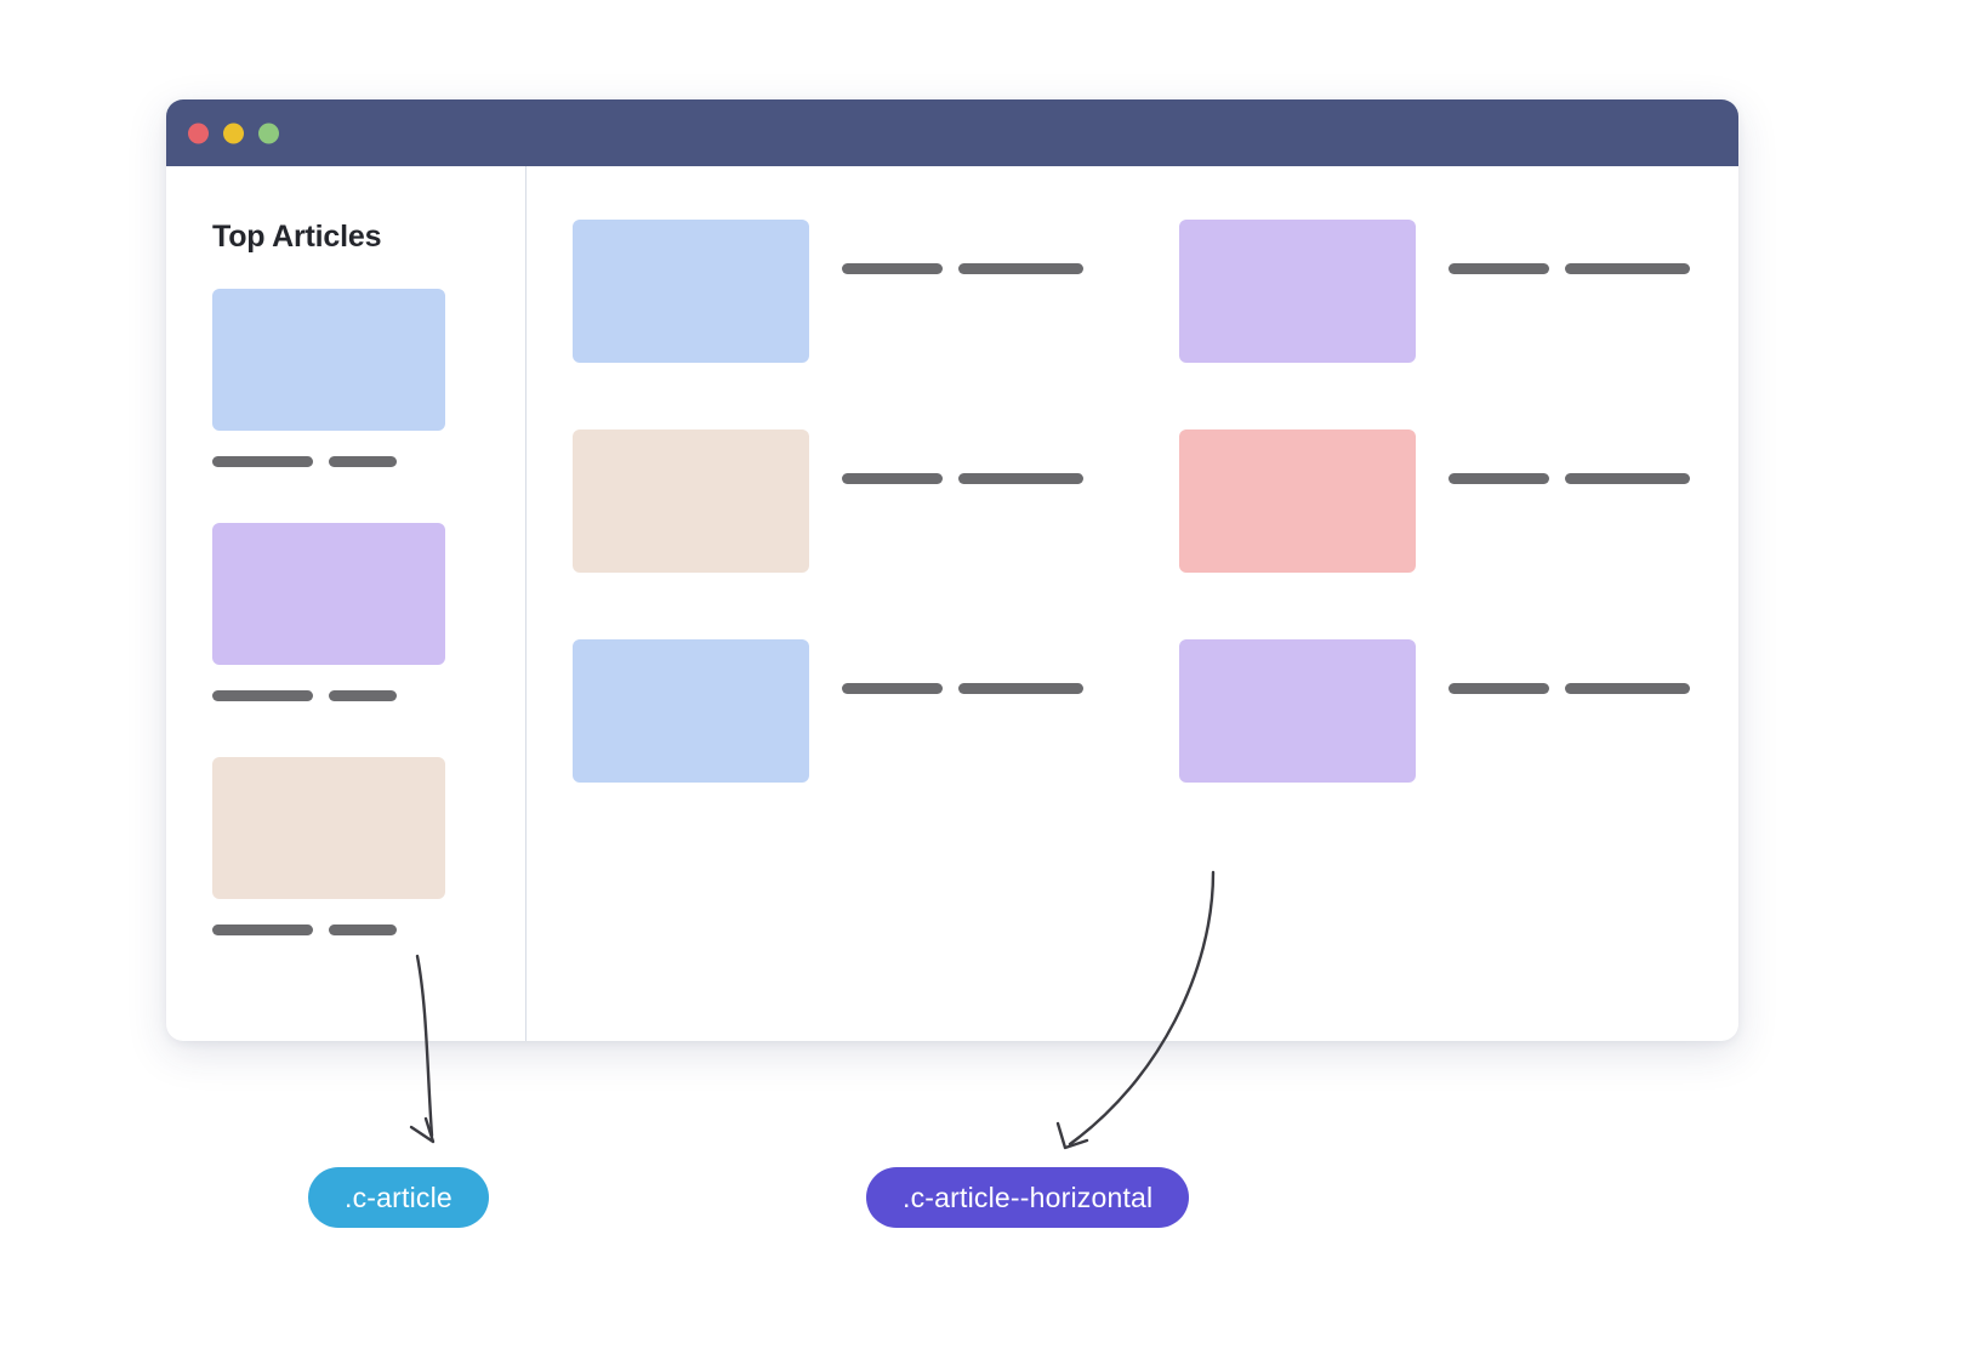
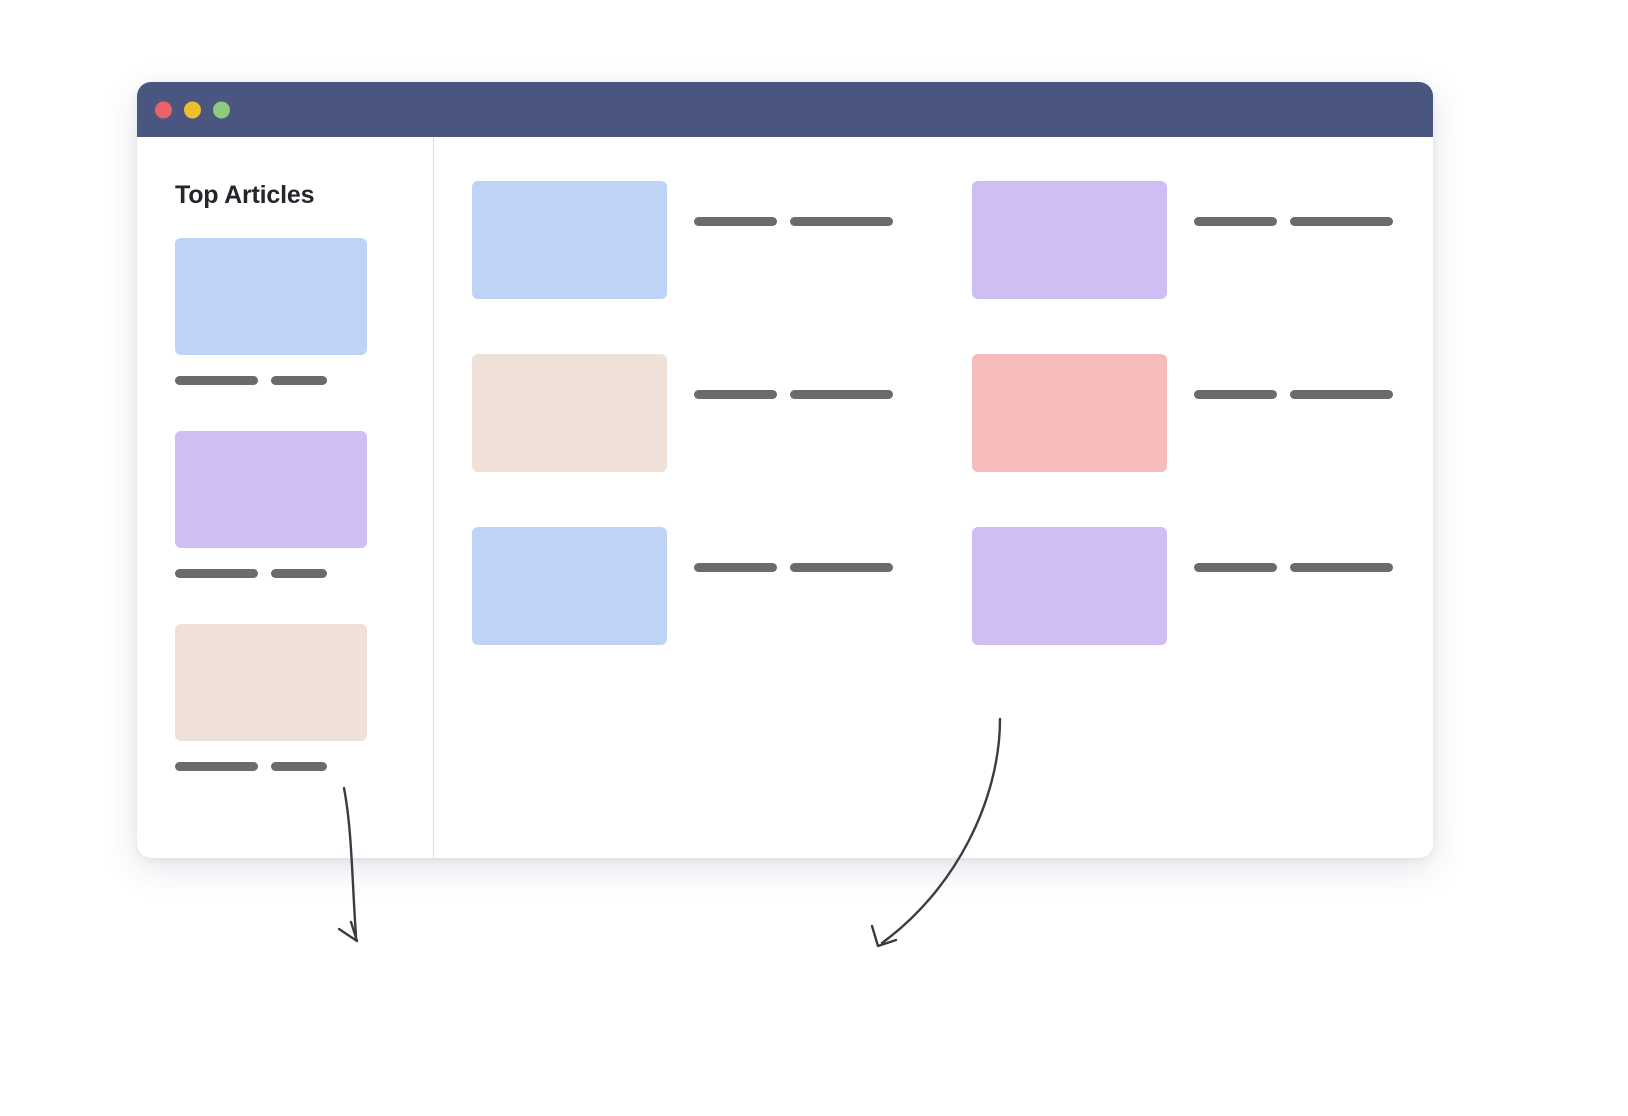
  Top Articles
- .c-article
- .c-article--horizontal
